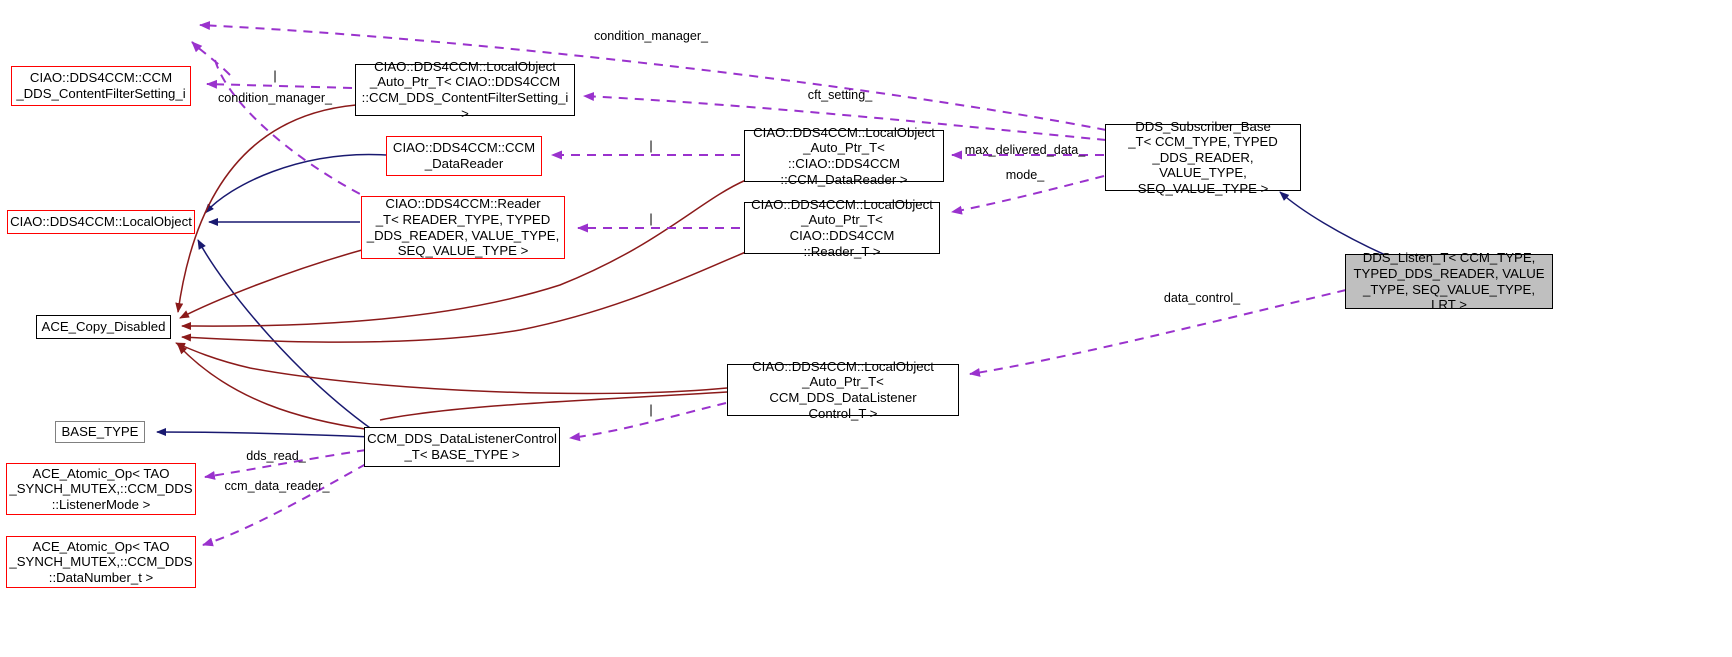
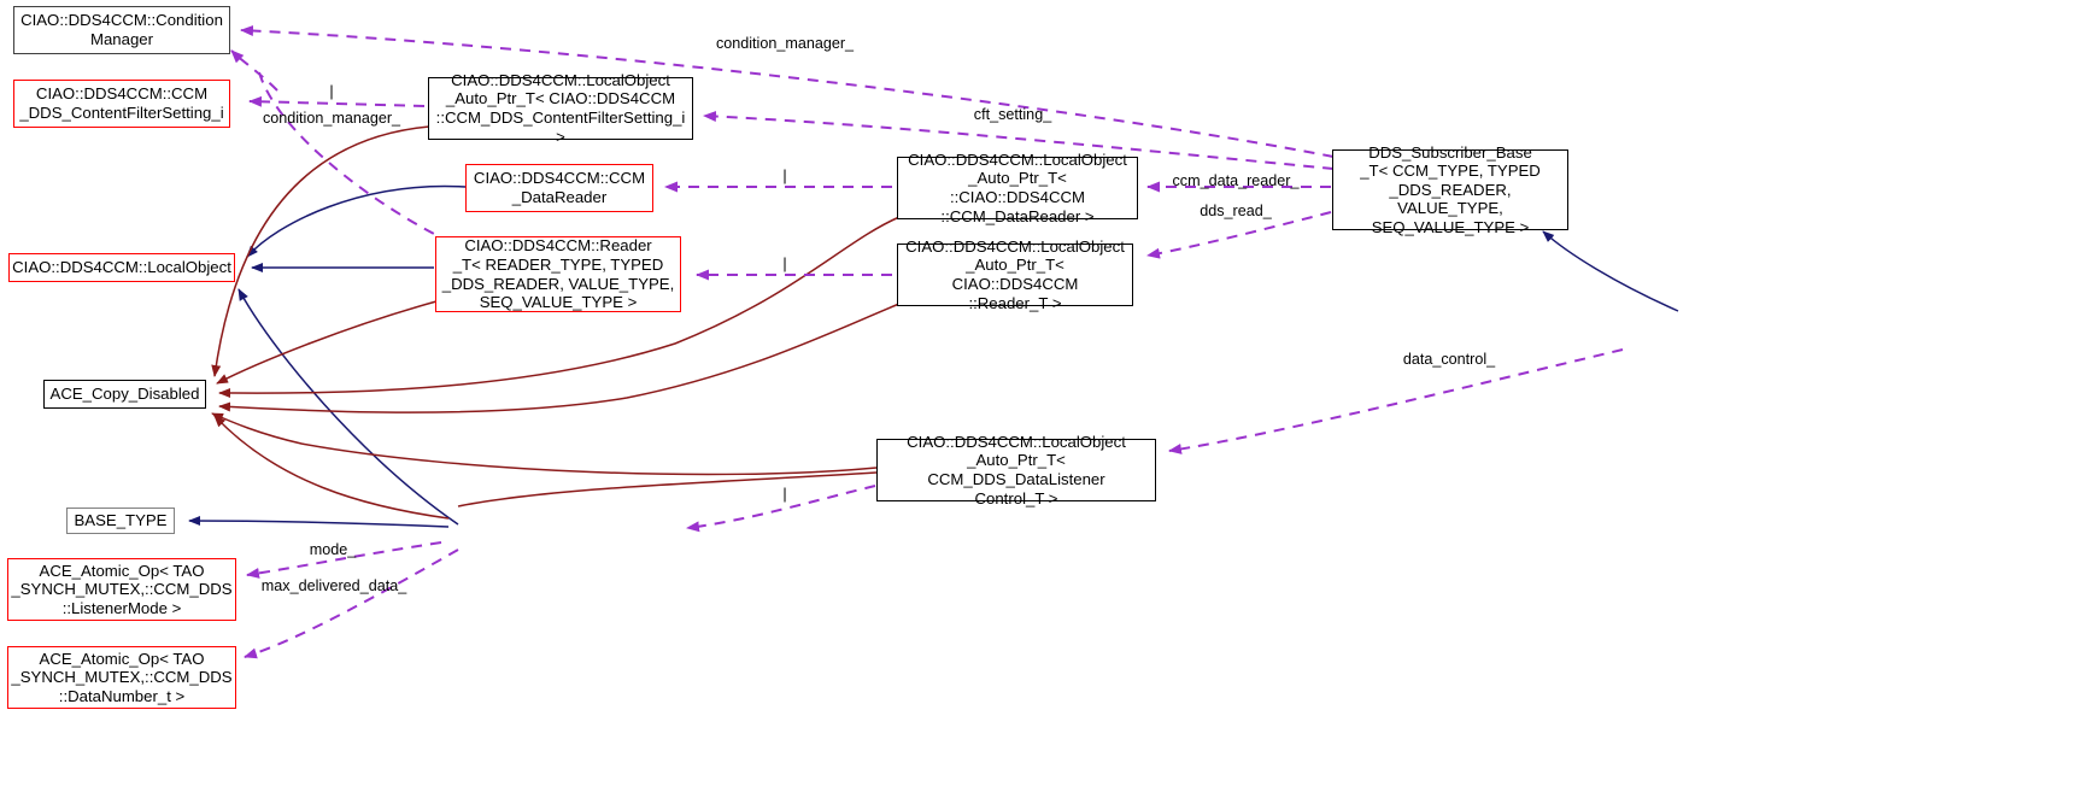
+ CIAO::DDS4CCM::Condition
+ Manager
  CIAO::DDS4CCM::CCM
  _DDS_ContentFilterSetting_i
  CIAO::DDS4CCM::LocalObject
  CIAO::DDS4CCM::LocalObject
  _Auto_Ptr_T< CIAO::DDS4CCM
  ::CCM_DDS_ContentFilterSetting_i >
  CIAO::DDS4CCM::CCM
  _DataReader
  CIAO::DDS4CCM::Reader
  _T< READER_TYPE, TYPED
  _DDS_READER, VALUE_TYPE,
  SEQ_VALUE_TYPE >
  CIAO::DDS4CCM::LocalObject
  _Auto_Ptr_T< ::CIAO::DDS4CCM
  ::CCM_DataReader >
  CIAO::DDS4CCM::LocalObject
  _Auto_Ptr_T< CIAO::DDS4CCM
  ::Reader_T >
  DDS_Subscriber_Base
  _T< CCM_TYPE, TYPED
  _DDS_READER, VALUE_TYPE,
  SEQ_VALUE_TYPE >
- DDS_Listen_T< CCM_TYPE,
- TYPED_DDS_READER, VALUE
- _TYPE, SEQ_VALUE_TYPE, LRT >
  ACE_Copy_Disabled
  CIAO::DDS4CCM::LocalObject
  _Auto_Ptr_T< CCM_DDS_DataListener
  Control_T >
  BASE_TYPE
- CCM_DDS_DataListenerControl
- _T< BASE_TYPE >
  ACE_Atomic_Op< TAO
  _SYNCH_MUTEX,::CCM_DDS
  ::ListenerMode >
  ACE_Atomic_Op< TAO
  _SYNCH_MUTEX,::CCM_DDS
  ::DataNumber_t >
  condition_manager_
  cft_setting_
  |
  condition_manager_
  |
  |
- max_delivered_data_
+ ccm_data_reader_
- mode_
+ dds_read_
  data_control_
  |
- dds_read_
+ mode_
- ccm_data_reader_
+ max_delivered_data_
